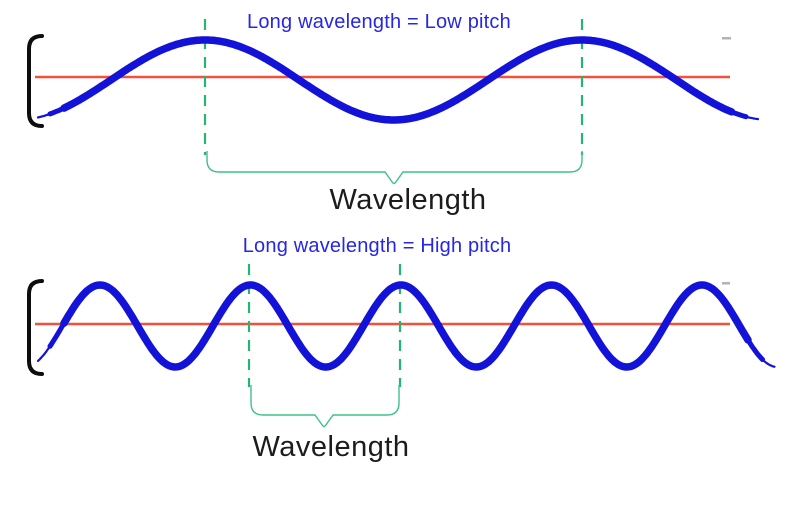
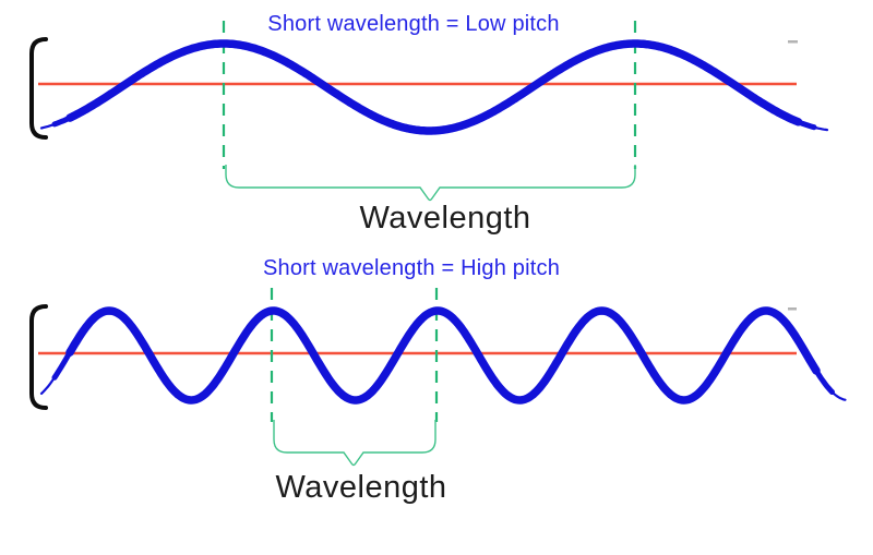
- Long wavelength = Low pitch
+ Short wavelength = Low pitch
  Wavelength
- Long wavelength = High pitch
+ Short wavelength = High pitch
  Wavelength
